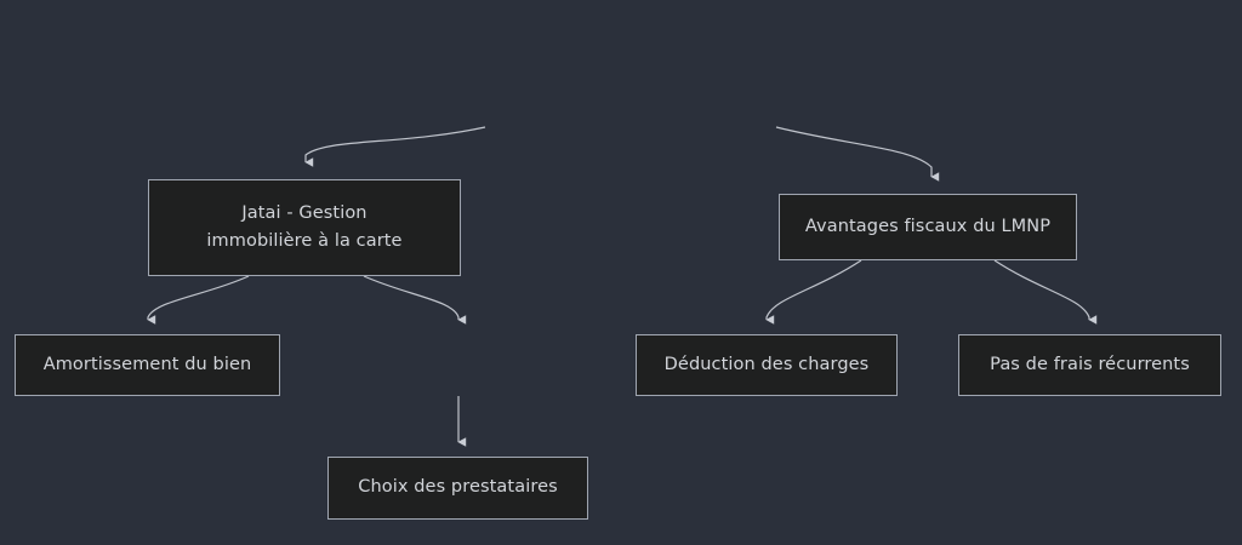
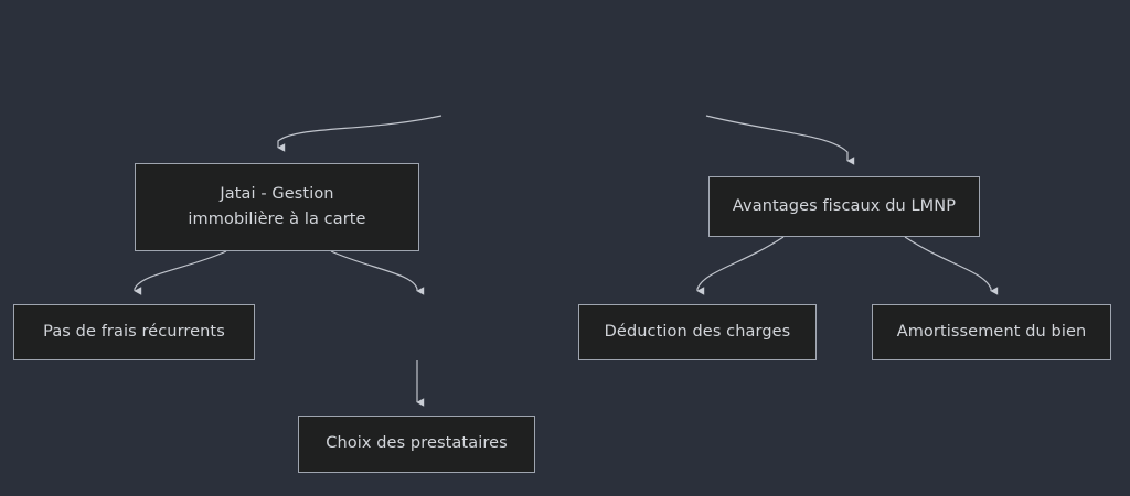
  Jatai - Gestion
  immobilière à la carte
  Avantages fiscaux du LMNP
- Amortissement du bien
+ Pas de frais récurrents
  Déduction des charges
- Pas de frais récurrents
+ Amortissement du bien
  Choix des prestataires
